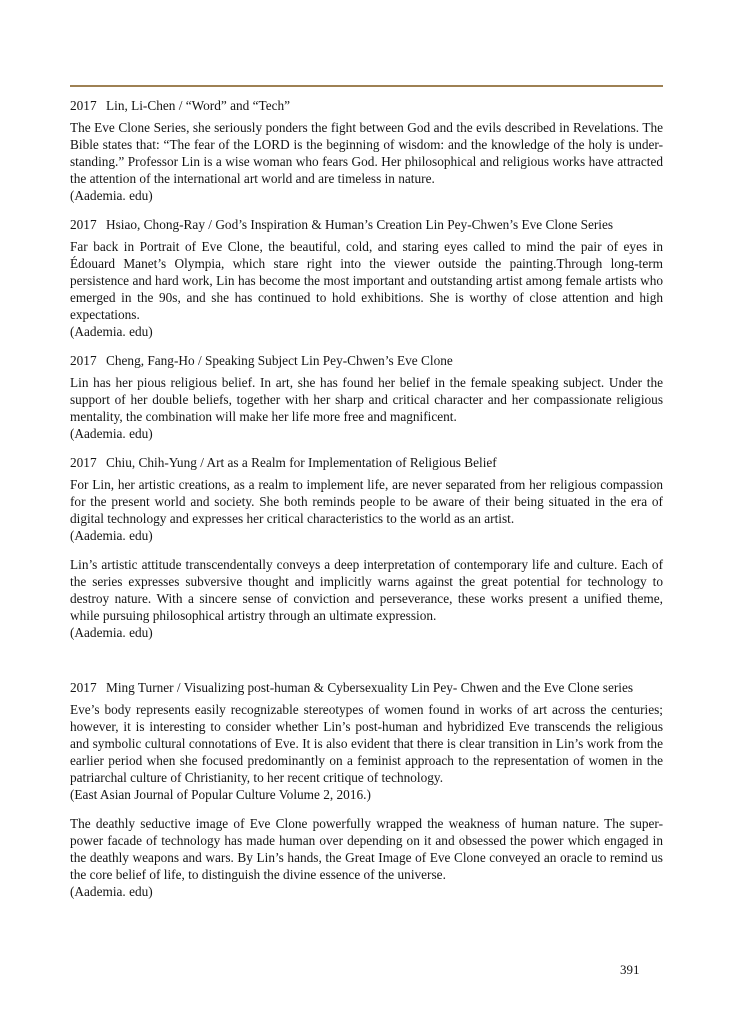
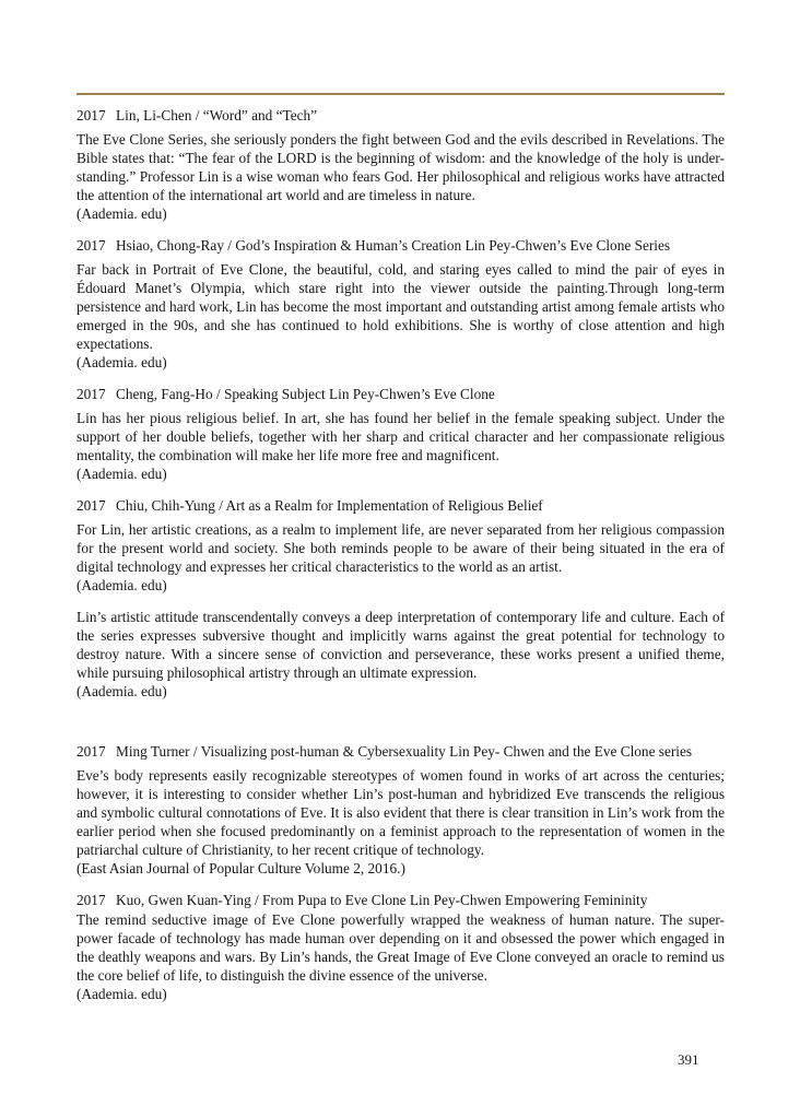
  2017 Lin, Li-Chen / “Word” and “Tech”
  The Eve Clone Series, she seriously ponders the fight between God and the evils described in Revelations. The Bible states that: “The fear of the LORD is the beginning of wisdom: and the knowledge of the holy is under-standing.” Professor Lin is a wise woman who fears God. Her philosophical and religious works have attracted the attention of the international art world and are timeless in nature.
  (Aademia. edu)
  2017 Hsiao, Chong-Ray / God’s Inspiration & Human’s Creation Lin Pey-Chwen’s Eve Clone Series
  Far back in Portrait of Eve Clone, the beautiful, cold, and staring eyes called to mind the pair of eyes in Édouard Manet’s Olympia, which stare right into the viewer outside the painting.Through long-term persistence and hard work, Lin has become the most important and outstanding artist among female artists who emerged in the 90s, and she has continued to hold exhibitions. She is worthy of close attention and high expectations.
  (Aademia. edu)
  2017 Cheng, Fang-Ho / Speaking Subject Lin Pey-Chwen’s Eve Clone
  Lin has her pious religious belief. In art, she has found her belief in the female speaking subject. Under the support of her double beliefs, together with her sharp and critical character and her compassionate religious mentality, the combination will make her life more free and magnificent.
  (Aademia. edu)
  2017 Chiu, Chih-Yung / Art as a Realm for Implementation of Religious Belief
  For Lin, her artistic creations, as a realm to implement life, are never separated from her religious compassion for the present world and society. She both reminds people to be aware of their being situated in the era of digital technology and expresses her critical characteristics to the world as an artist.
  (Aademia. edu)
  Lin’s artistic attitude transcendentally conveys a deep interpretation of contemporary life and culture. Each of the series expresses subversive thought and implicitly warns against the great potential for technology to destroy nature. With a sincere sense of conviction and perseverance, these works present a unified theme, while pursuing philosophical artistry through an ultimate expression.
  (Aademia. edu)
  2017 Ming Turner / Visualizing post-human & Cybersexuality Lin Pey- Chwen and the Eve Clone series
  Eve’s body represents easily recognizable stereotypes of women found in works of art across the centuries; however, it is interesting to consider whether Lin’s post-human and hybridized Eve transcends the religious and symbolic cultural connotations of Eve. It is also evident that there is clear transition in Lin’s work from the earlier period when she focused predominantly on a feminist approach to the representation of women in the patriarchal culture of Christianity, to her recent critique of technology.
  (East Asian Journal of Popular Culture Volume 2, 2016.)
+ 2017 Kuo, Gwen Kuan-Ying / From Pupa to Eve Clone Lin Pey-Chwen Empowering Femininity
- The deathly seductive image of Eve Clone powerfully wrapped the weakness of human nature. The super-power facade of technology has made human over depending on it and obsessed the power which engaged in the deathly weapons and wars. By Lin’s hands, the Great Image of Eve Clone conveyed an oracle to remind us the core belief of life, to distinguish the divine essence of the universe.
+ The remind seductive image of Eve Clone powerfully wrapped the weakness of human nature. The super-power facade of technology has made human over depending on it and obsessed the power which engaged in the deathly weapons and wars. By Lin’s hands, the Great Image of Eve Clone conveyed an oracle to remind us the core belief of life, to distinguish the divine essence of the universe.
  (Aademia. edu)
  391
